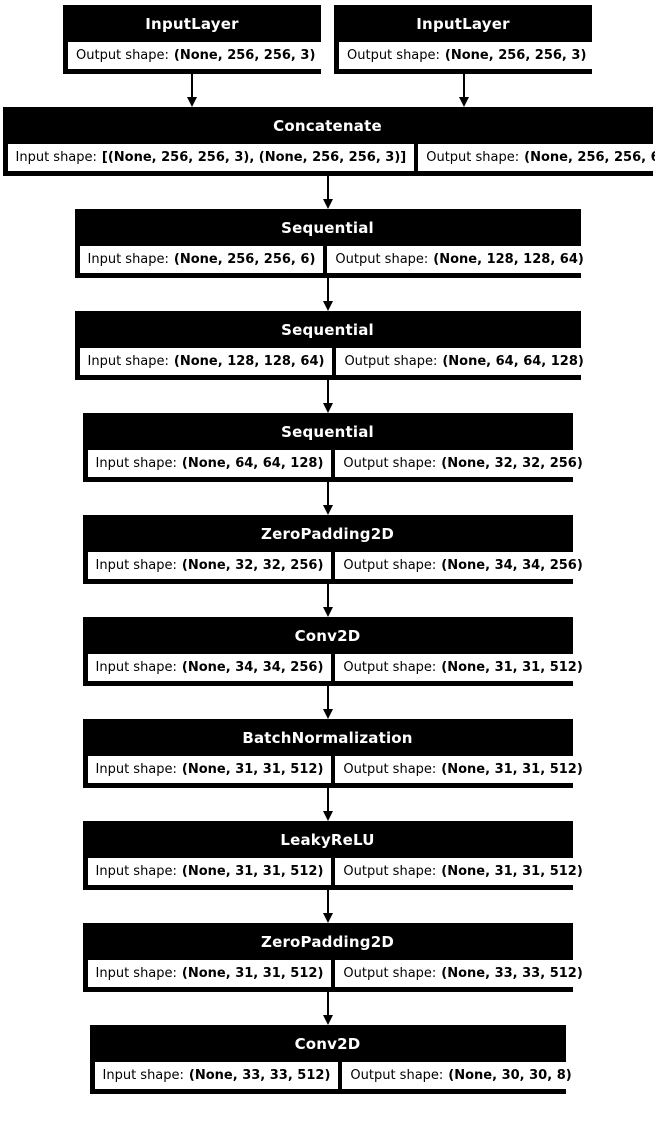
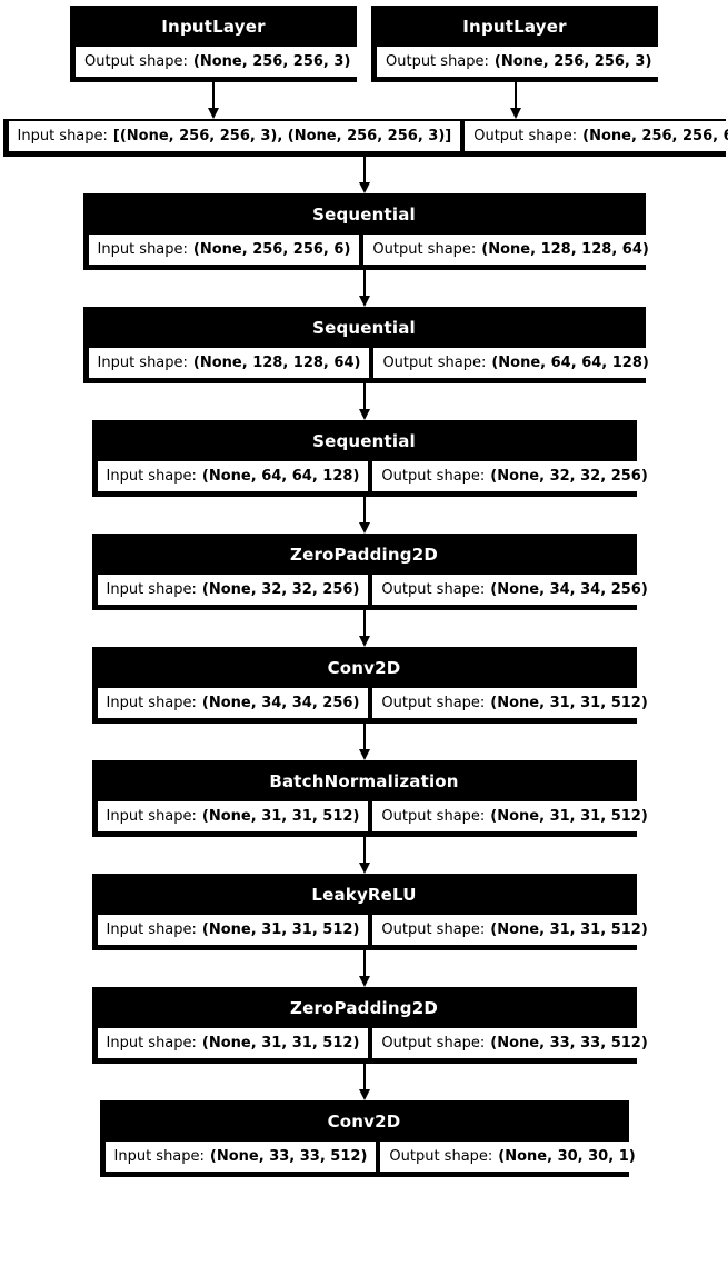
  InputLayer
  Output shape:
  (None, 256, 256, 3)
  InputLayer
  Output shape:
  (None, 256, 256, 3)
- Concatenate
  Input shape:
  [(None, 256, 256, 3), (None, 256, 256, 3)]
  Output shape:
  (None, 256, 256,
  Sequential
  Input shape:
  (None, 256, 256, 6)
  Output shape:
  (None, 128, 128, 64)
  Sequential
  Input shape:
  (None, 128, 128, 64)
  Output shape:
  (None, 64, 64, 128)
  Sequential
  Input shape:
  (None, 64, 64, 128)
  Output shape:
  (None, 32, 32, 256)
  ZeroPadding2D
  Input shape:
  (None, 32, 32, 256)
  Output shape:
  (None, 34, 34, 256)
  Conv2D
  Input shape:
  (None, 34, 34, 256)
  Output shape:
  (None, 31, 31, 512)
  BatchNormalization
  Input shape:
  (None, 31, 31, 512)
  Output shape:
  (None, 31, 31, 512)
  LeakyReLU
  Input shape:
  (None, 31, 31, 512)
  Output shape:
  (None, 31, 31, 512)
  ZeroPadding2D
  Input shape:
  (None, 31, 31, 512)
  Output shape:
  (None, 33, 33, 512)
  Conv2D
  Input shape:
  (None, 33, 33, 512)
  Output shape:
- (None, 30, 30, 8)
+ (None, 30, 30, 1)
